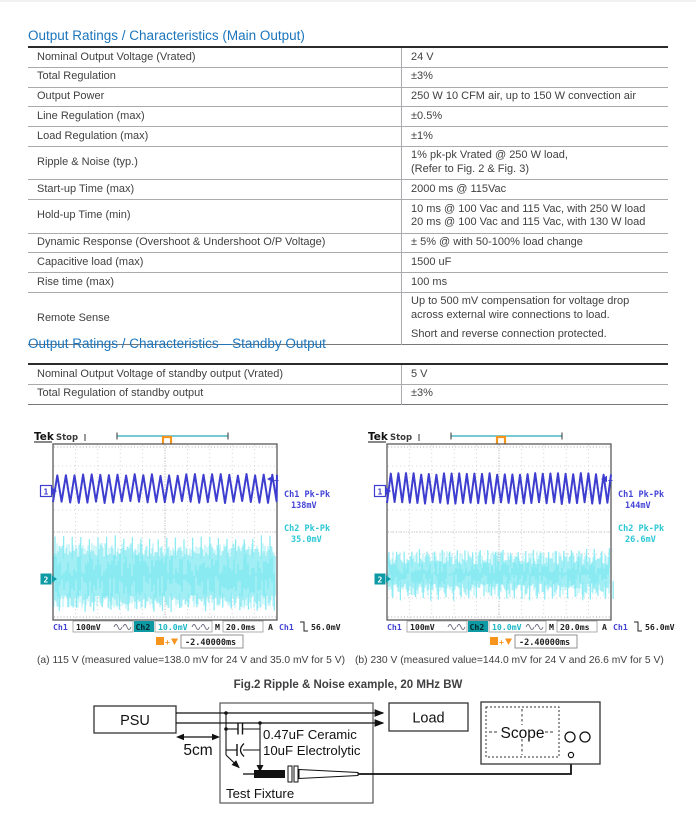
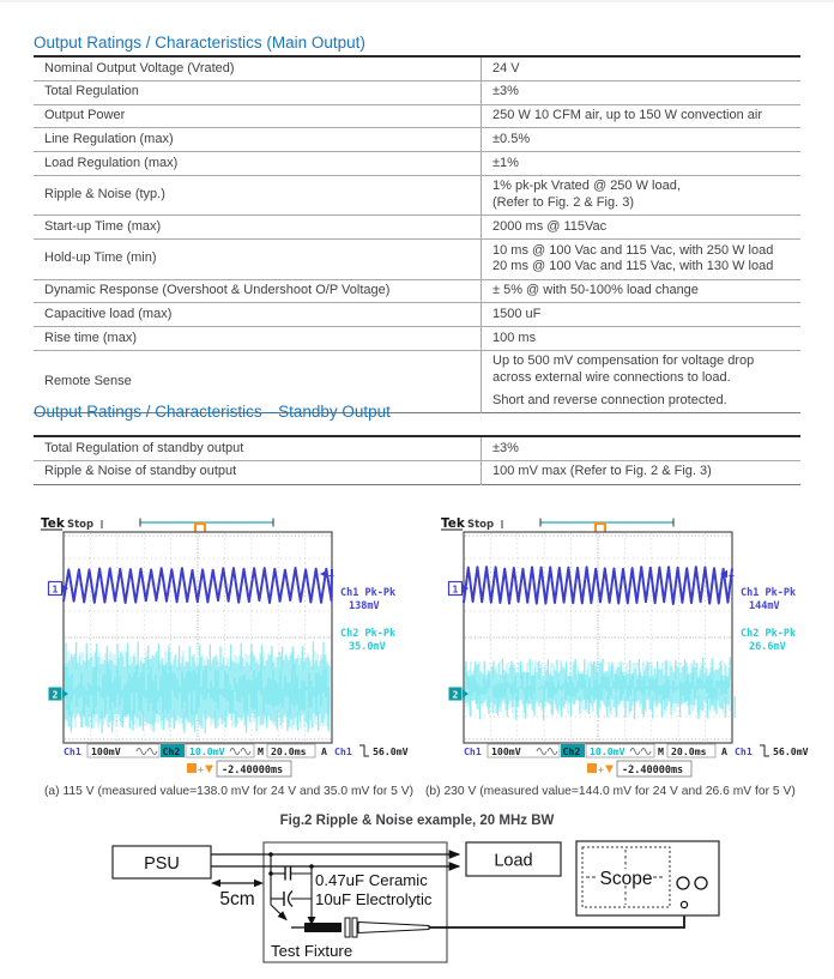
  Output Ratings / Characteristics (Main Output)
  Nominal Output Voltage (Vrated)	24 V
  Total Regulation	±3%
  Output Power	250 W 10 CFM air, up to 150 W convection air
  Line Regulation (max)	±0.5%
  Load Regulation (max)	±1%
  Ripple & Noise (typ.)	1% pk-pk Vrated @ 250 W load, (Refer to Fig. 2 & Fig. 3)
  Start-up Time (max)	2000 ms @ 115Vac
  Hold-up Time (min)	10 ms @ 100 Vac and 115 Vac, with 250 W load 20 ms @ 100 Vac and 115 Vac, with 130 W load
  Dynamic Response (Overshoot & Undershoot O/P Voltage)	± 5% @ with 50-100% load change
  Capacitive load (max)	1500 uF
  Rise time (max)	100 ms
  Remote Sense	Up to 500 mV compensation for voltage drop across external wire connections to load.Short and reverse connection protected.
  Output Ratings / Characteristics—Standby Output
- Nominal Output Voltage of standby output (Vrated)	5 V
  Total Regulation of standby output	±3%
+ Ripple & Noise of standby output	100 mV max (Refer to Fig. 2 & Fig. 3)
  Tek
  Stop
  +
  1
  2
  Ch1 Pk-Pk
  138mV
  Ch2 Pk-Pk
  35.0mV
  Ch1
  100mV
  Ch2
  10.0mV
  M
  20.0ms
  A
  Ch1
  56.0mV
  +
  -2.40000ms
  Tek
  Stop
  +
  1
  2
  Ch1 Pk-Pk
  144mV
  Ch2 Pk-Pk
  26.6mV
  Ch1
  100mV
  Ch2
  10.0mV
  M
  20.0ms
  A
  Ch1
  56.0mV
  +
  -2.40000ms
  (a) 115 V (measured value=138.0 mV for 24 V and 35.0 mV for 5 V)
  (b) 230 V (measured value=144.0 mV for 24 V and 26.6 mV for 5 V)
  Fig.2 Ripple & Noise example, 20 MHz BW
  PSU
  Load
  5cm
  0.47uF Ceramic
  10uF Electrolytic
  Test Fixture
  Scope
